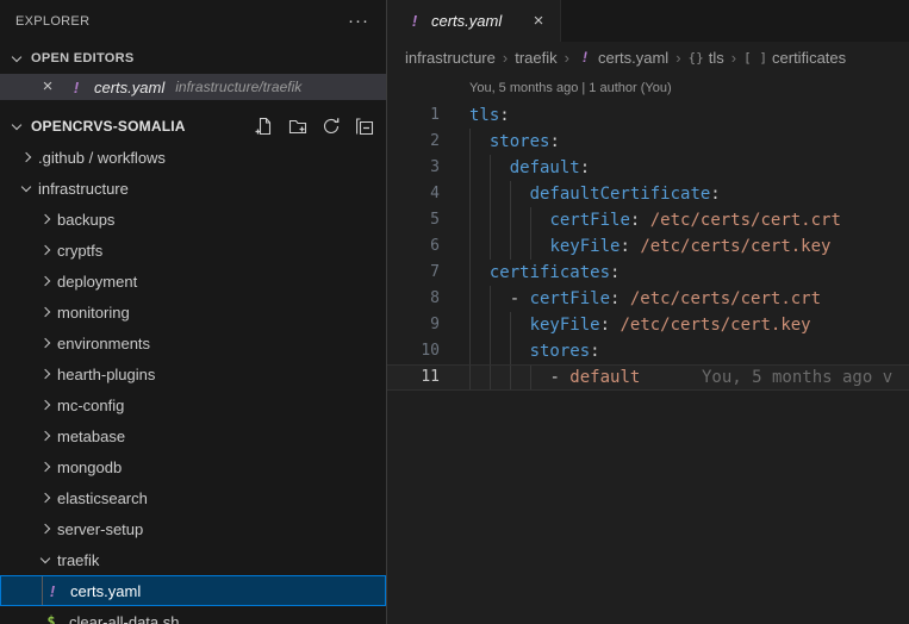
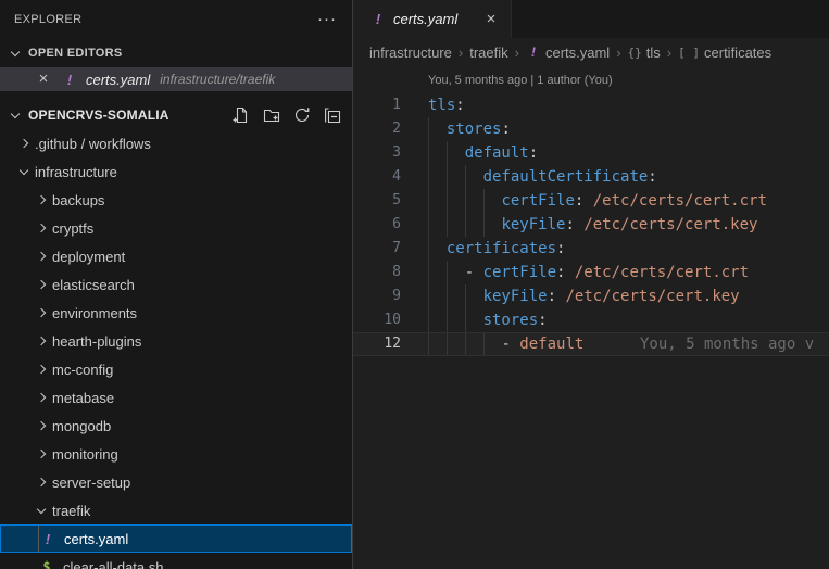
  EXPLORER
  ···
  OPEN EDITORS
  ×
  !
  certs.yaml
  infrastructure/traefik
  OPENCRVS-SOMALIA
  .github / workflows
  infrastructure
  backups
  cryptfs
  deployment
- monitoring
+ elasticsearch
  environments
  hearth-plugins
  mc-config
  metabase
  mongodb
- elasticsearch
+ monitoring
  server-setup
  traefik
  !
  certs.yaml
  $
  clear-all-data.sh
  !
  certs.yaml
  ×
  infrastructure
  ›
  traefik
  ›
  !
  certs.yaml
  ›
  {}
  tls
  ›
  [ ]
  certificates
  You, 5 months ago | 1 author (You)
  1
  tls:
  2
  stores:
  3
  default:
  4
  defaultCertificate:
  5
  certFile: /etc/certs/cert.crt
  6
  keyFile: /etc/certs/cert.key
  7
  certificates:
  8
  - certFile: /etc/certs/cert.crt
  9
  keyFile: /etc/certs/cert.key
  10
  stores:
- 11
+ 12
  - default
  You, 5 months ago v
